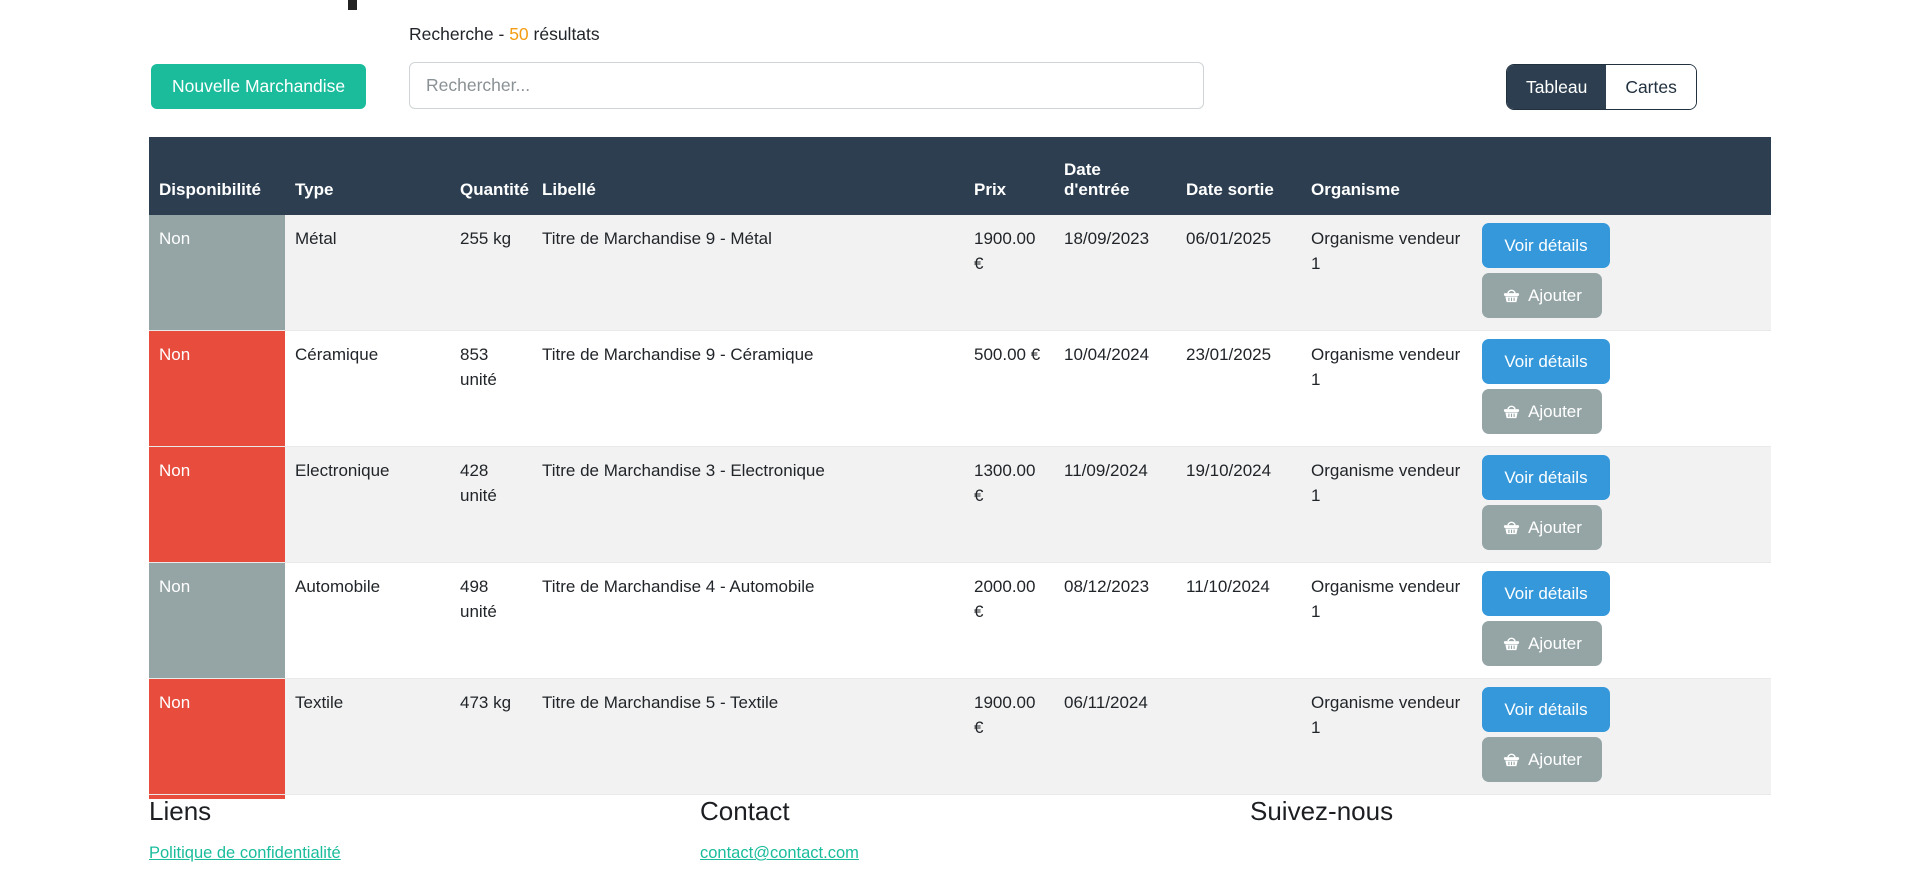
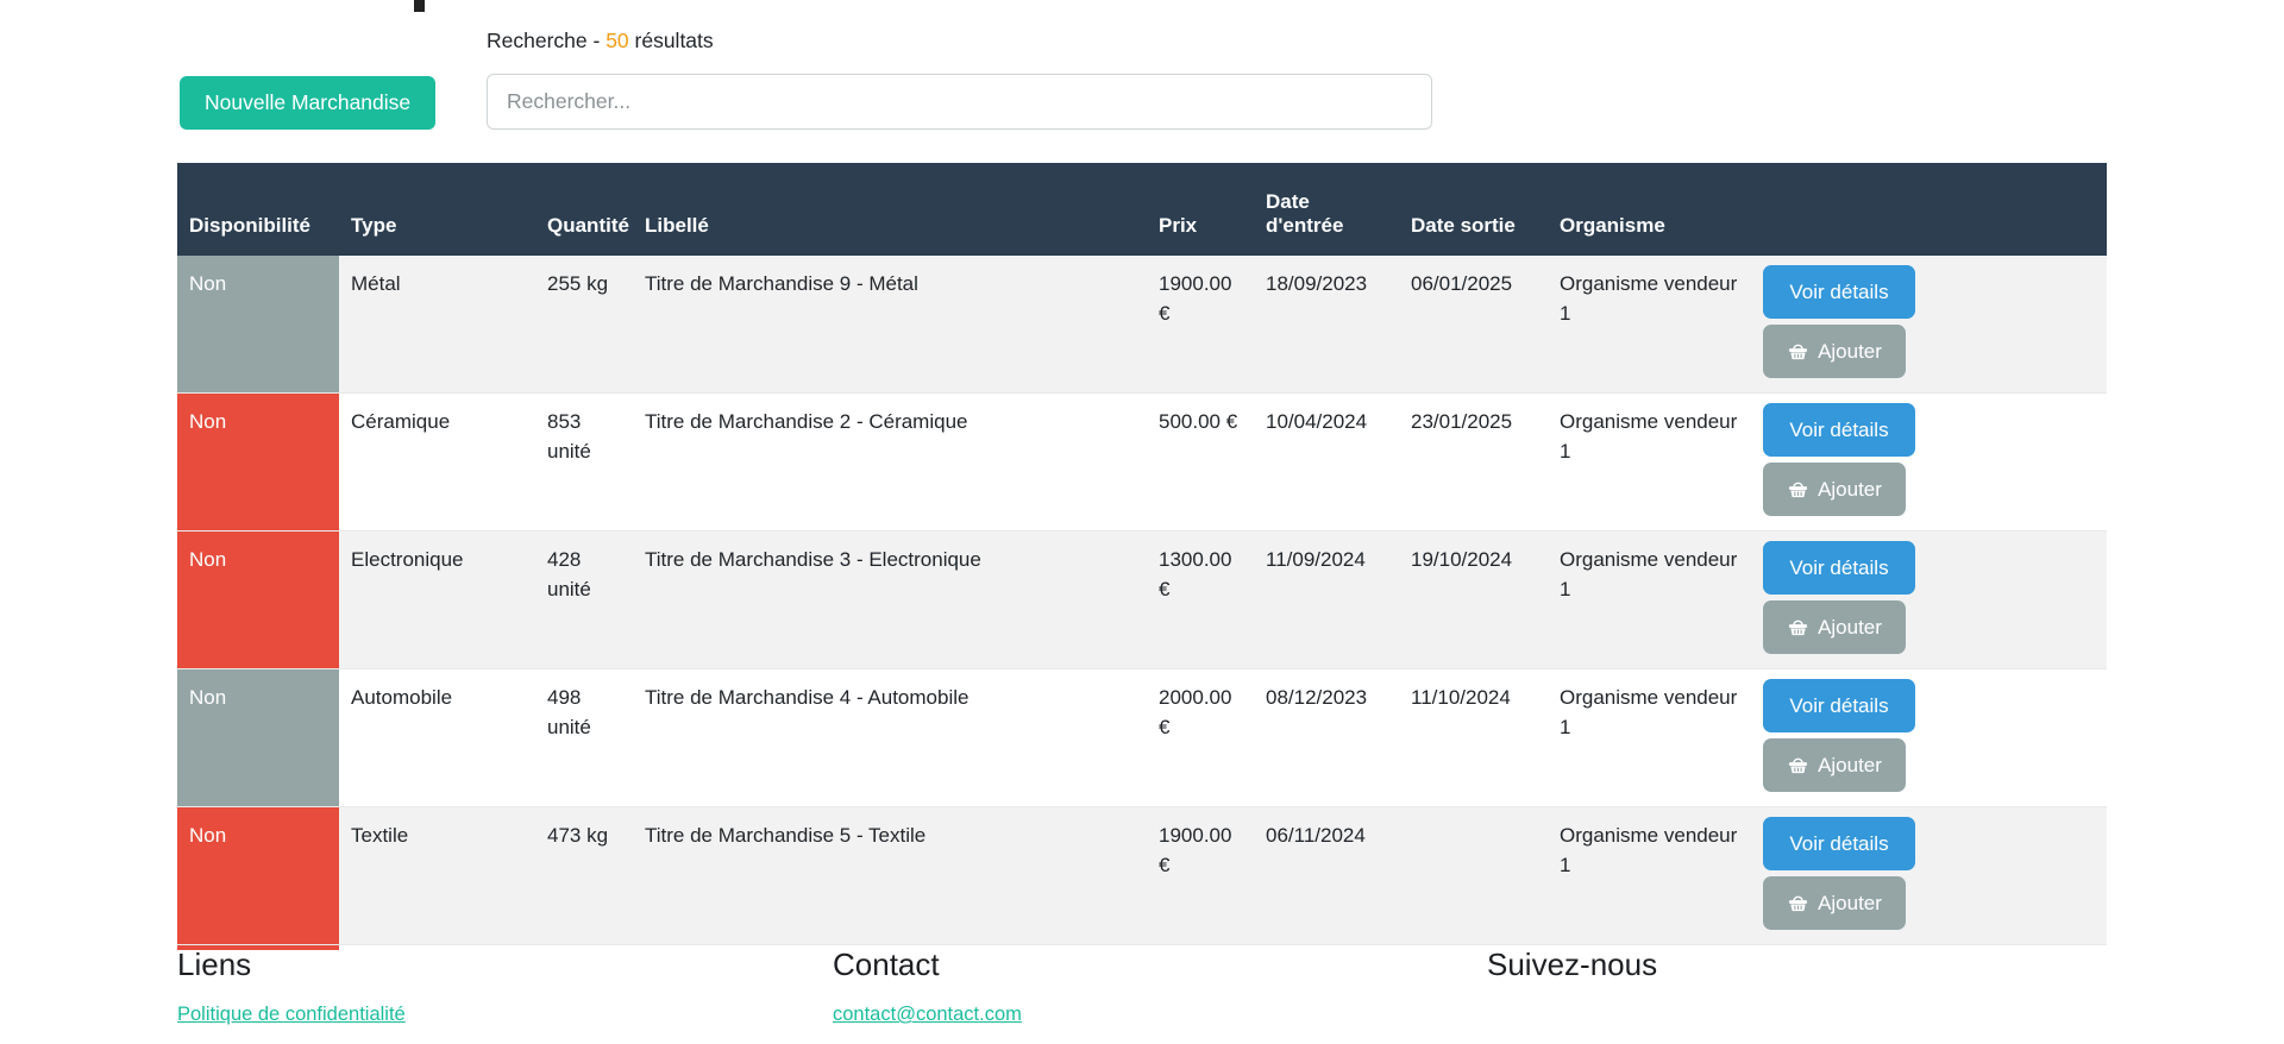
  Recherche - 50 résultats
  Nouvelle Marchandise
  Rechercher...
- Tableau
- Cartes
  Disponibilité	Type	Quantité	Libellé	Prix	Date d'entrée	Date sortie	Organisme
  Non	Métal	255 kg	Titre de Marchandise 9 - Métal	1900.00 €	18/09/2023	06/01/2025	Organisme vendeur 1	Voir détails Ajouter
- Non	Céramique	853 unité	Titre de Marchandise 9 - Céramique	500.00 €	10/04/2024	23/01/2025	Organisme vendeur 1	Voir détails Ajouter
+ Non	Céramique	853 unité	Titre de Marchandise 2 - Céramique	500.00 €	10/04/2024	23/01/2025	Organisme vendeur 1	Voir détails Ajouter
  Non	Electronique	428 unité	Titre de Marchandise 3 - Electronique	1300.00 €	11/09/2024	19/10/2024	Organisme vendeur 1	Voir détails Ajouter
  Non	Automobile	498 unité	Titre de Marchandise 4 - Automobile	2000.00 €	08/12/2023	11/10/2024	Organisme vendeur 1	Voir détails Ajouter
  Non	Textile	473 kg	Titre de Marchandise 5 - Textile	1900.00 €	06/11/2024		Organisme vendeur 1	Voir détails Ajouter
  Liens
  Politique de confidentialité
  Contact
  contact@contact.com
  Suivez-nous
